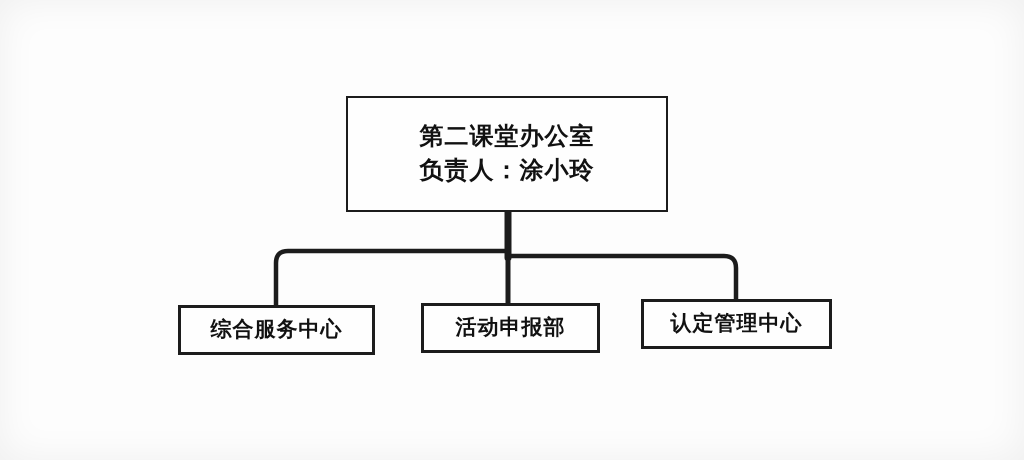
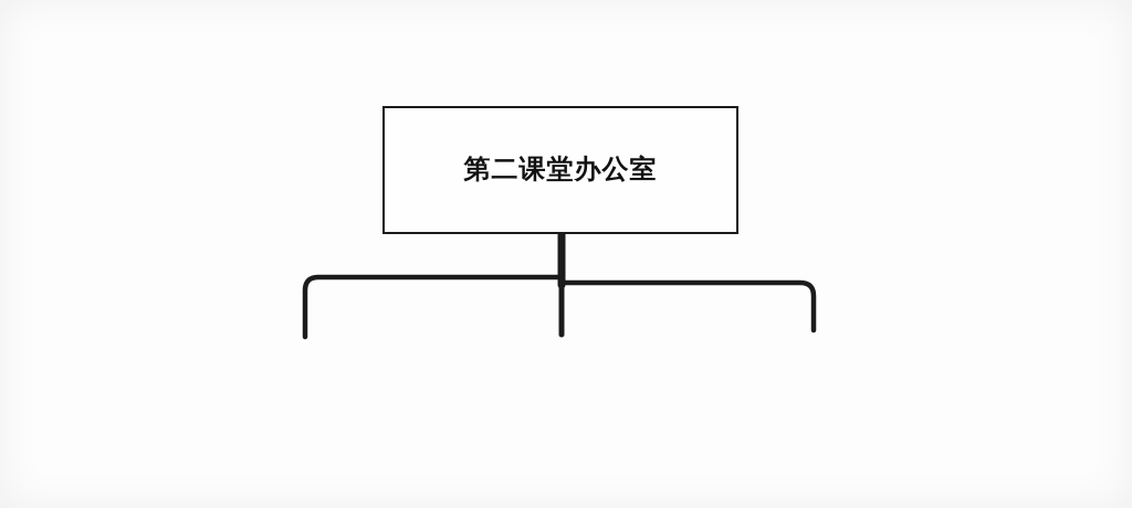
  第二课堂办公室
- 负责人：涂小玲
- 综合服务中心
- 活动申报部
- 认定管理中心
